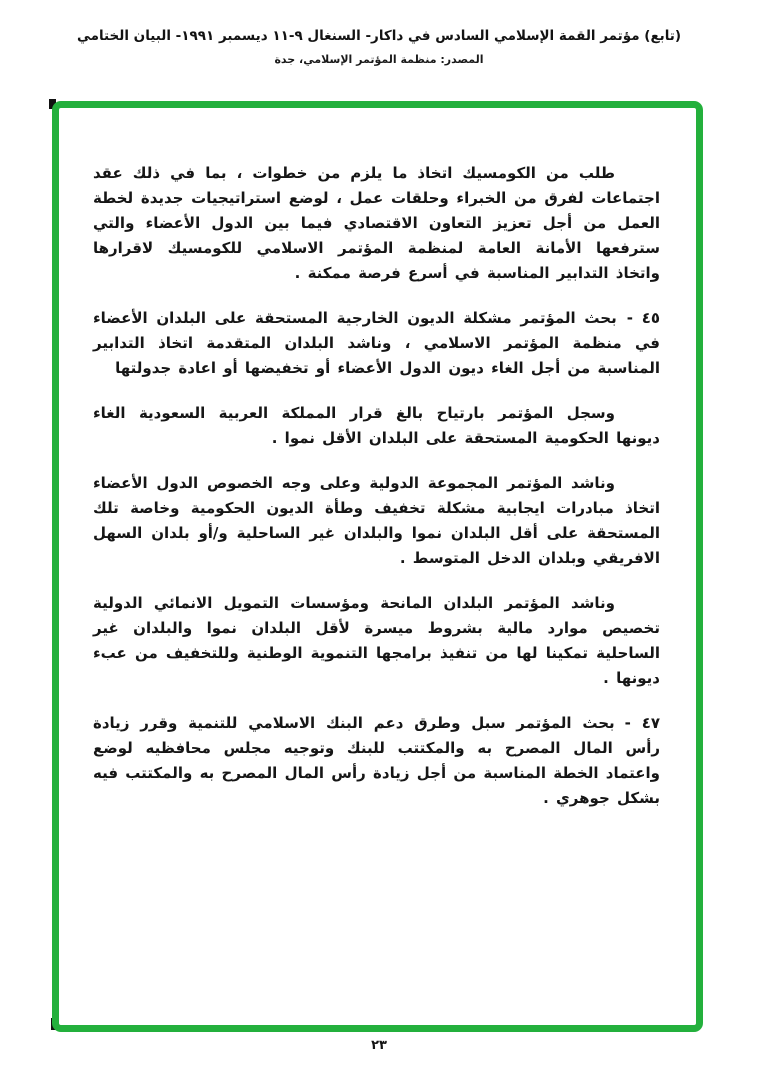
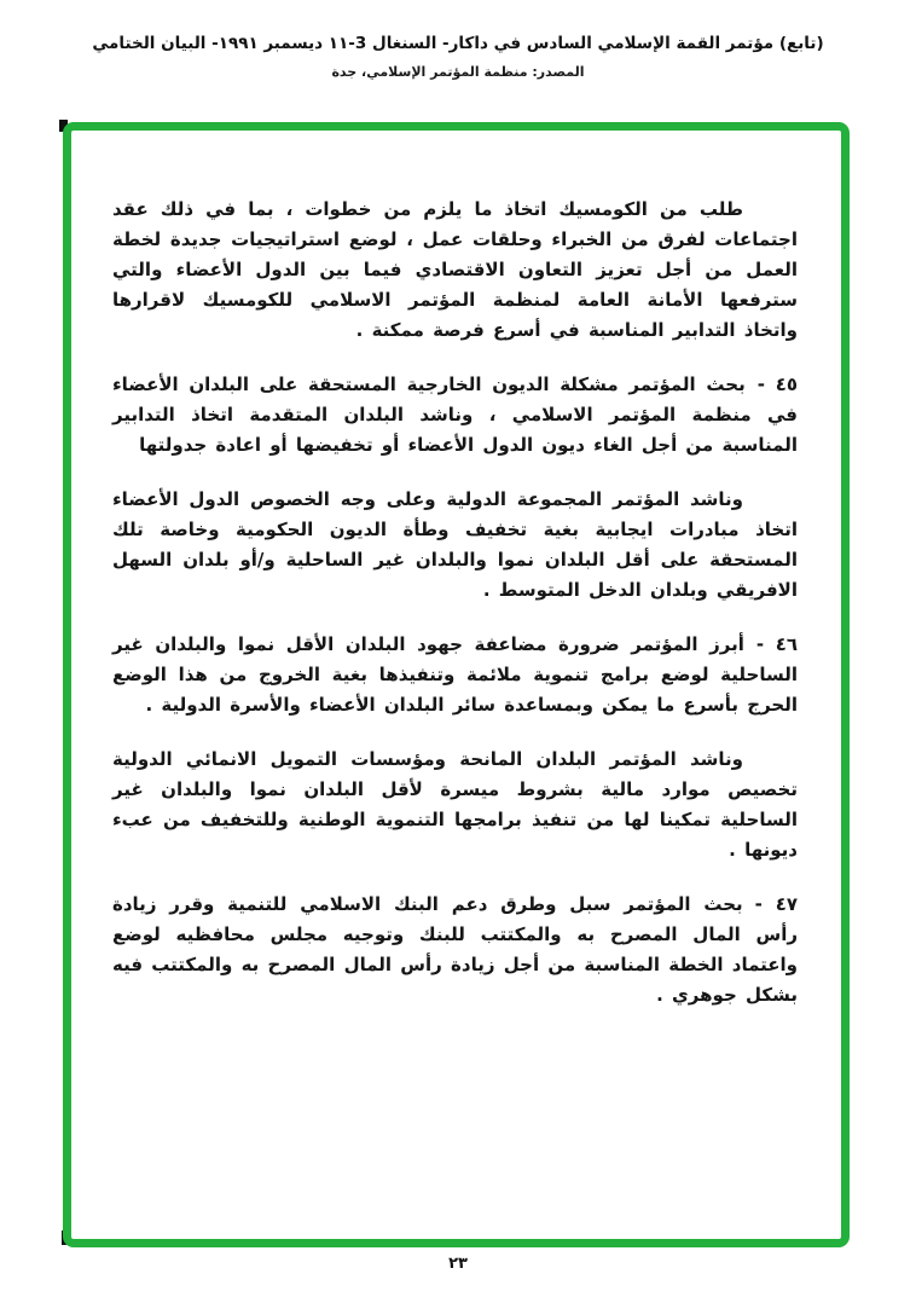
- (تابع) مؤتمر القمة الإسلامي السادس في داكار- السنغال ٩-١١ ديسمبر ١٩٩١- البيان الختامي
+ (تابع) مؤتمر القمة الإسلامي السادس في داكار- السنغال 3-١١ ديسمبر ١٩٩١- البيان الختامي
  المصدر: منظمة المؤتمر الإسلامي، جدة
  طلب من الكومسيك اتخاذ ما يلزم من خطوات ، بما في ذلك عقد اجتماعات لفرق من الخبراء وحلقات عمل ، لوضع استراتيجيات جديدة لخطة العمل من أجل تعزيز التعاون الاقتصادي فيما بين الدول الأعضاء والتي سترفعها الأمانة العامة لمنظمة المؤتمر الاسلامي للكومسيك لاقرارها واتخاذ التدابير المناسبة في أسرع فرصة ممكنة .
  ٤٥ -بحث المؤتمر مشكلة الديون الخارجية المستحقة على البلدان الأعضاء في منظمة المؤتمر الاسلامي ، وناشد البلدان المتقدمة اتخاذ التدابير المناسبة من أجل الغاء ديون الدول الأعضاء أو تخفيضها أو اعادة جدولتها
- وسجل المؤتمر بارتياح بالغ قرار المملكة العربية السعودية الغاء ديونها الحكومية المستحقة على البلدان الأقل نموا .
- وناشد المؤتمر المجموعة الدولية وعلى وجه الخصوص الدول الأعضاء اتخاذ مبادرات ايجابية مشكلة تخفيف وطأة الديون الحكومية وخاصة تلك المستحقة على أقل البلدان نموا والبلدان غير الساحلية و/أو بلدان السهل الافريقي وبلدان الدخل المتوسط .
+ وناشد المؤتمر المجموعة الدولية وعلى وجه الخصوص الدول الأعضاء اتخاذ مبادرات ايجابية بغية تخفيف وطأة الديون الحكومية وخاصة تلك المستحقة على أقل البلدان نموا والبلدان غير الساحلية و/أو بلدان السهل الافريقي وبلدان الدخل المتوسط .
+ ٤٦ -أبرز المؤتمر ضرورة مضاعفة جهود البلدان الأقل نموا والبلدان غير الساحلية لوضع برامج تنموية ملائمة وتنفيذها بغية الخروج من هذا الوضع الحرج بأسرع ما يمكن وبمساعدة سائر البلدان الأعضاء والأسرة الدولية .
  وناشد المؤتمر البلدان المانحة ومؤسسات التمويل الانمائي الدولية تخصيص موارد مالية بشروط ميسرة لأقل البلدان نموا والبلدان غير الساحلية تمكينا لها من تنفيذ برامجها التنموية الوطنية وللتخفيف من عبء ديونها .
  ٤٧ -بحث المؤتمر سبل وطرق دعم البنك الاسلامي للتنمية وقرر زيادة رأس المال المصرح به والمكتتب للبنك وتوجيه مجلس محافظيه لوضع واعتماد الخطة المناسبة من أجل زيادة رأس المال المصرح به والمكتتب فيه بشكل جوهري .
  ٢٣
